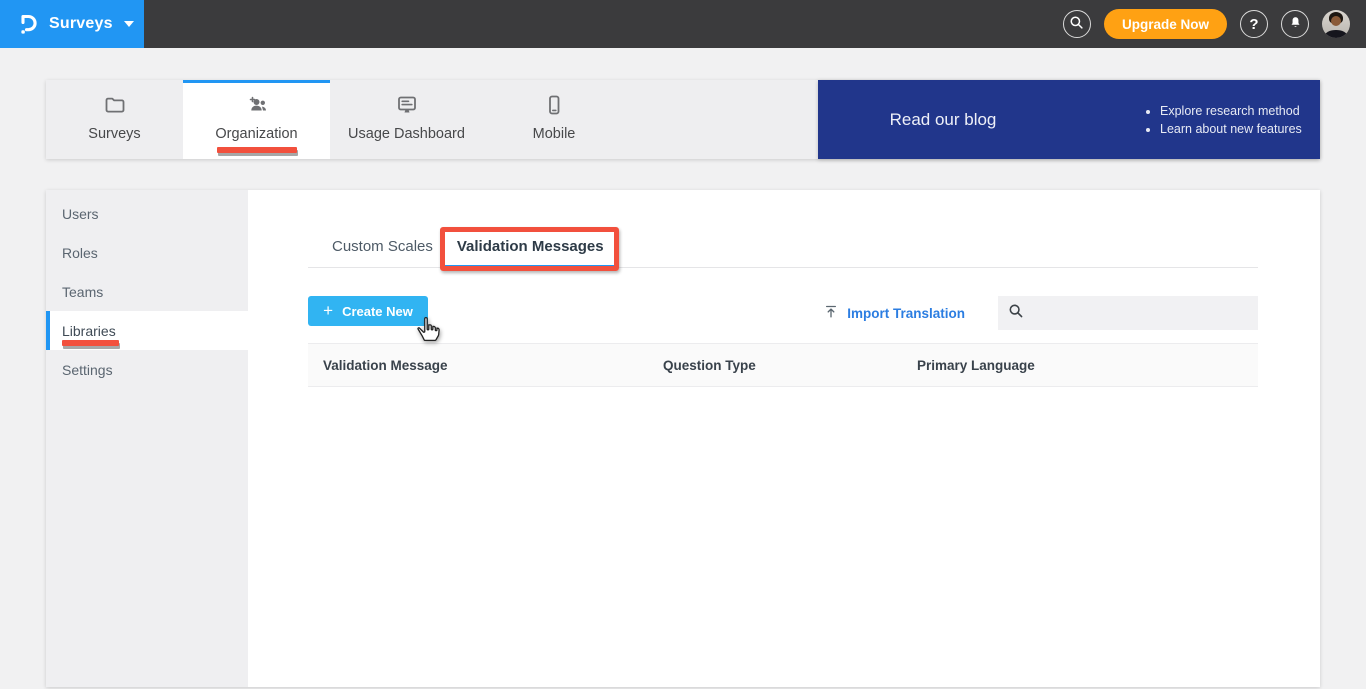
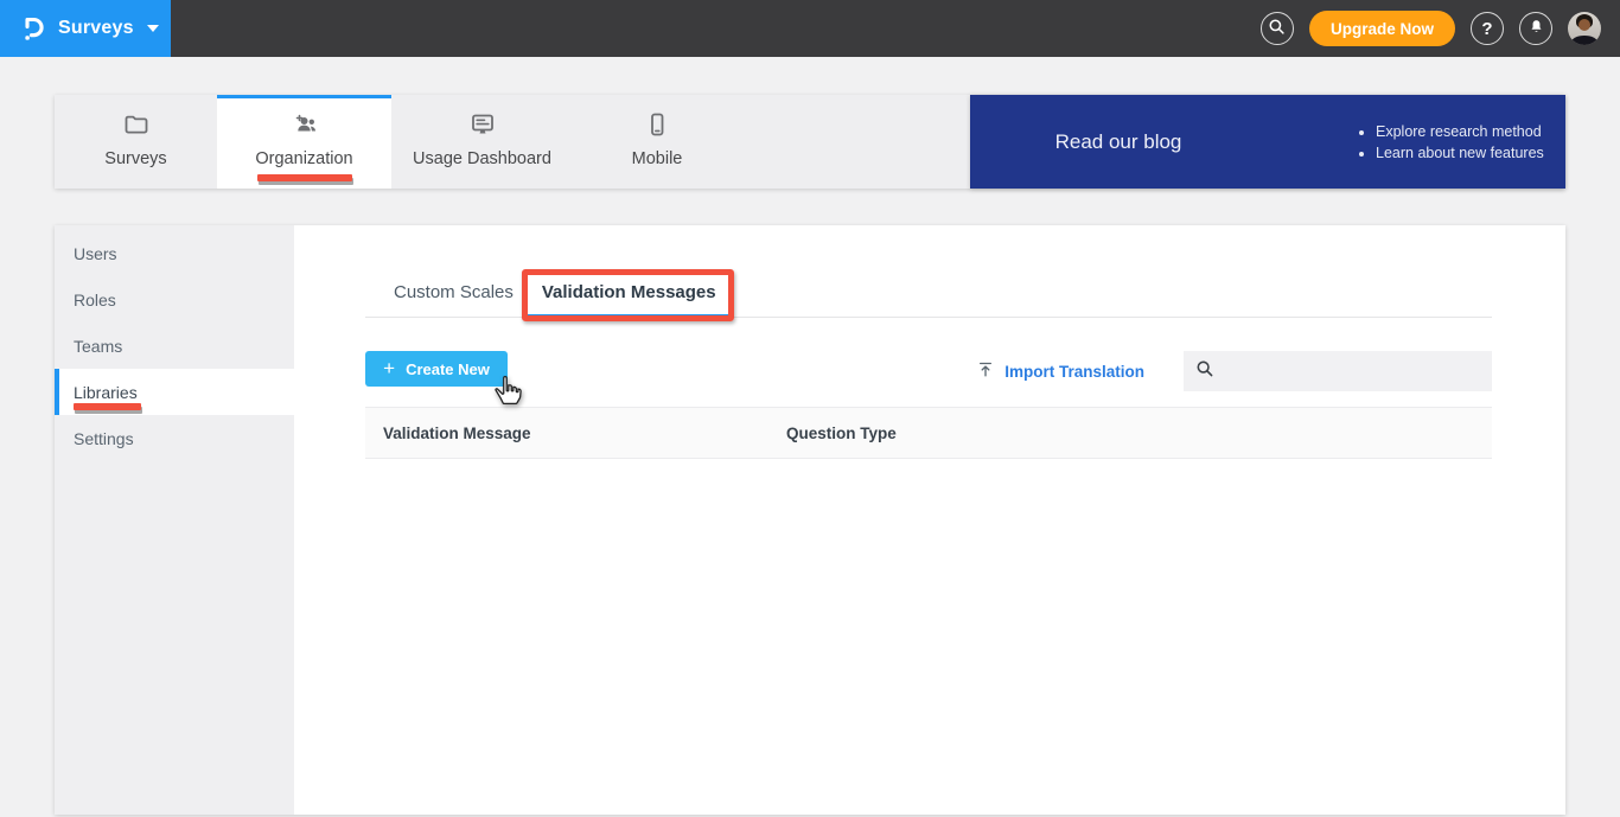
  Surveys
  Upgrade Now
  ?
  Surveys
  Organization
  Usage Dashboard
  Mobile
  Read our blog
  Explore research method
  Learn about new features
  Users
  Roles
  Teams
  Libraries
  Settings
  Custom Scales
  Validation Messages
  +
  Create New
  Import Translation
  Validation Message
  Question Type
- Primary Language
